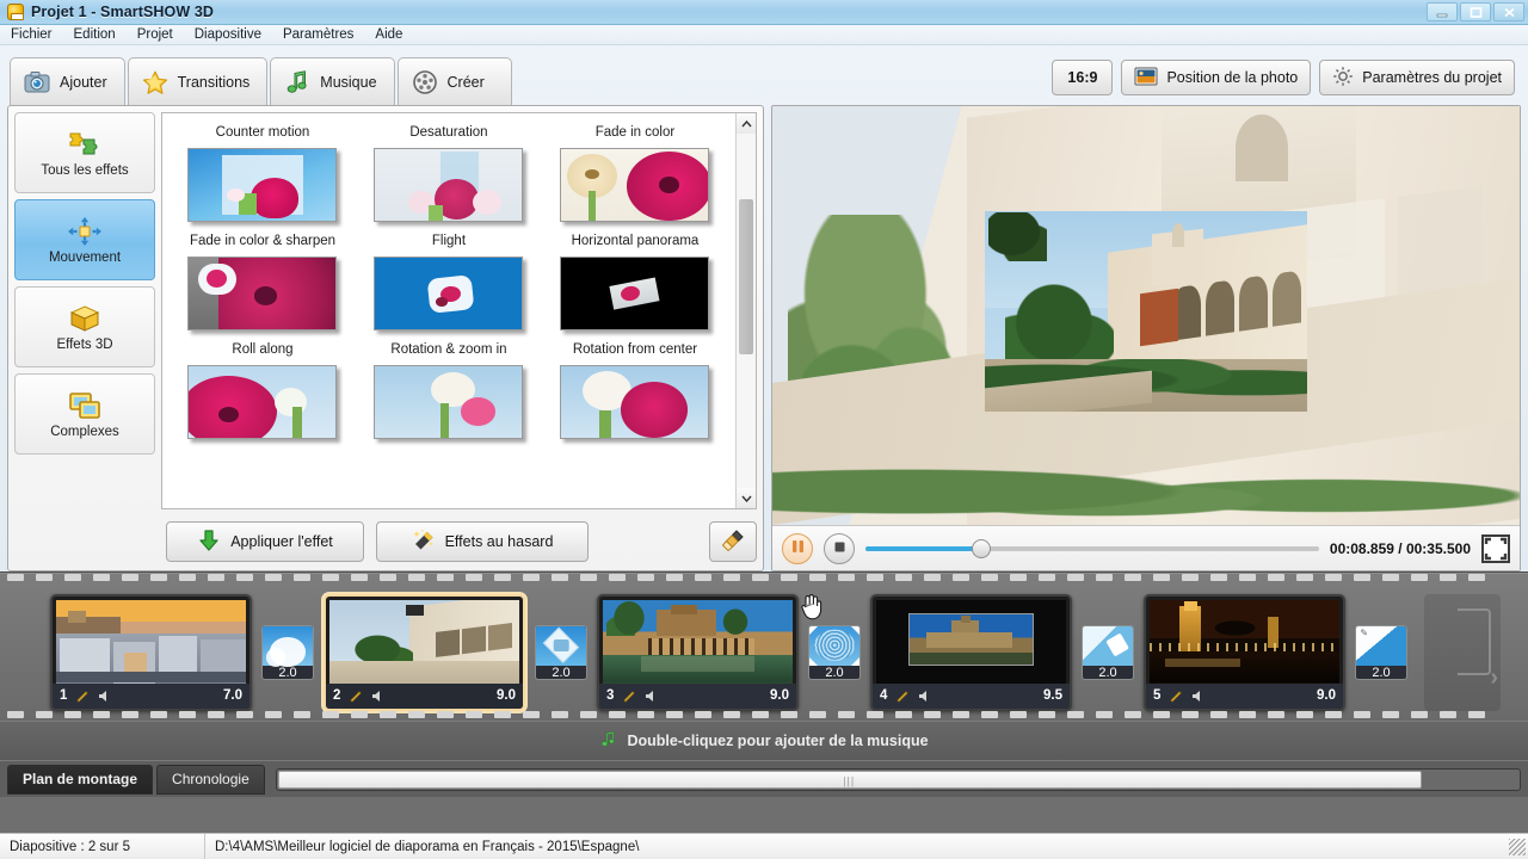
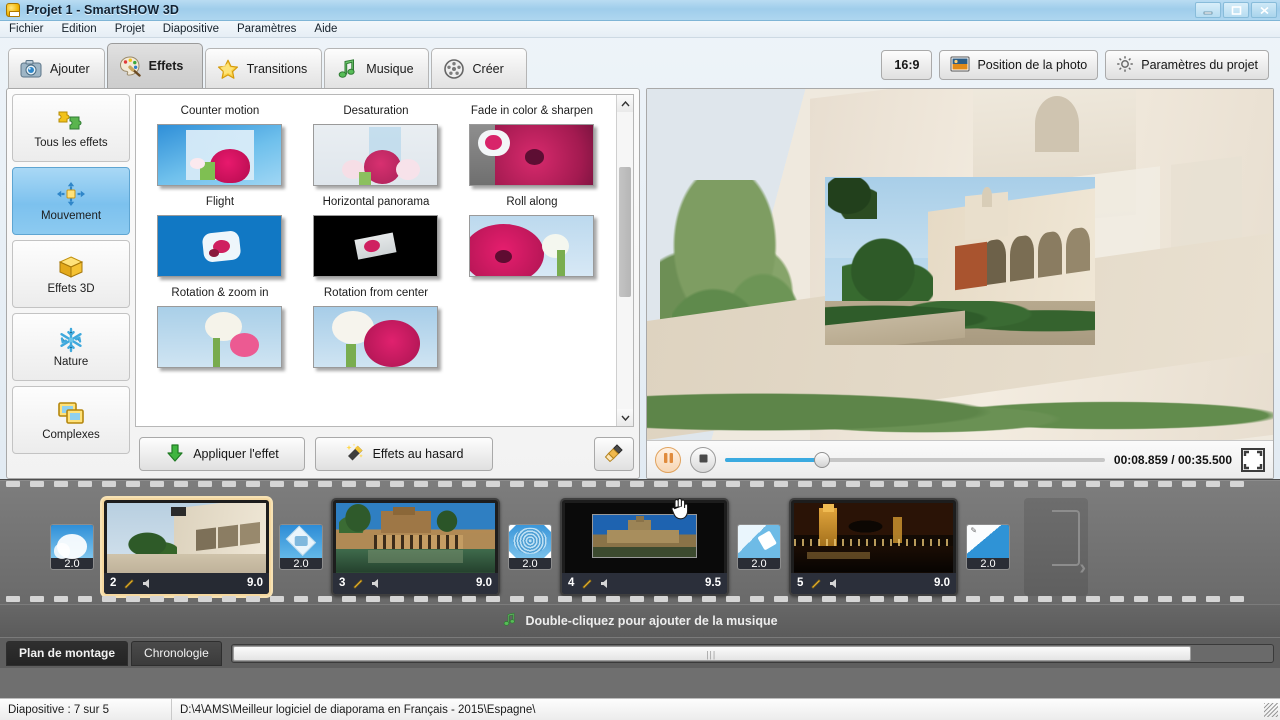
  Projet 1 - SmartSHOW 3D
  Fichier
  Edition
  Projet
  Diapositive
  Paramètres
  Aide
  Ajouter
+ Effets
  Transitions
  Musique
  Créer
  Tous les effets
  Mouvement
  Effets 3D
+ Nature
  Complexes
  Counter motion
  Desaturation
- Fade in color
  Fade in color & sharpen
  Flight
  Horizontal panorama
  Roll along
  Rotation & zoom in
  Rotation from center
  Appliquer l'effet
  Effets au hasard
  16:9
  Position de la photo
  Paramètres du projet
  00:08.859 / 00:35.500
- 1
- 7.0
  2.0
  2
  9.0
  2.0
  3
  9.0
  2.0
  4
  9.5
  2.0
  5
  9.0
  ✎
  2.0
  ›
  Double-cliquez pour ajouter de la musique
  Plan de montage
  Chronologie
  |||
- Diapositive : 2 sur 5
+ Diapositive : 7 sur 5
  D:\4\AMS\Meilleur logiciel de diaporama en Français - 2015\Espagne\
